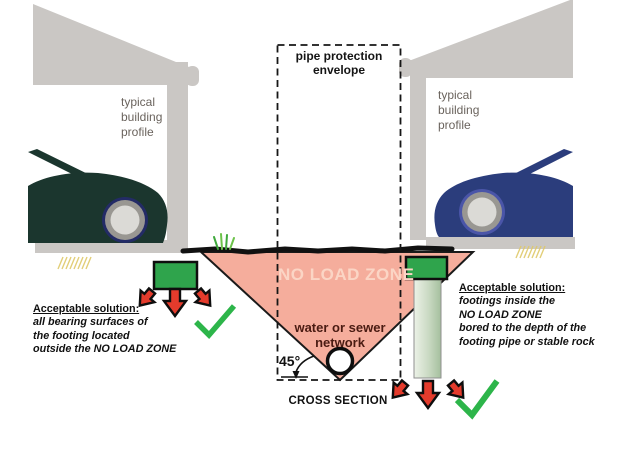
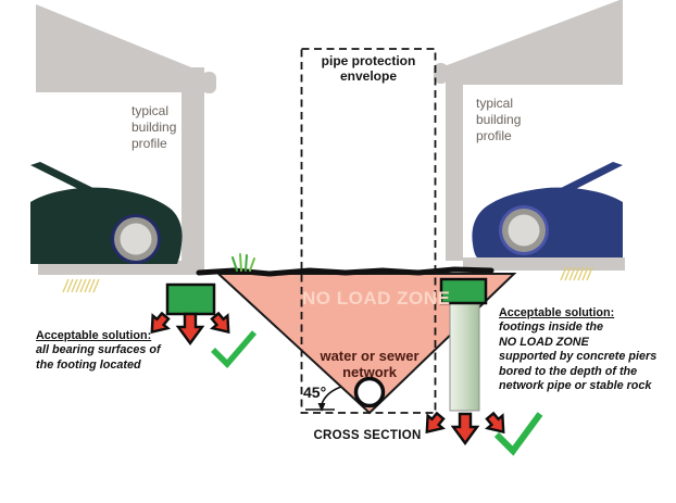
  typical building profile
  typical building profile
  pipe protection envelope
  NO LOAD ZONE
  water or sewer network
  45°
  CROSS SECTION
  Acceptable solution:
  all bearing surfaces of
  the footing located
- outside the NO LOAD ZONE
  Acceptable solution:
  footings inside the
  NO LOAD ZONE
+ supported by concrete piers
  bored to the depth of the
- footing pipe or stable rock
+ network pipe or stable rock
